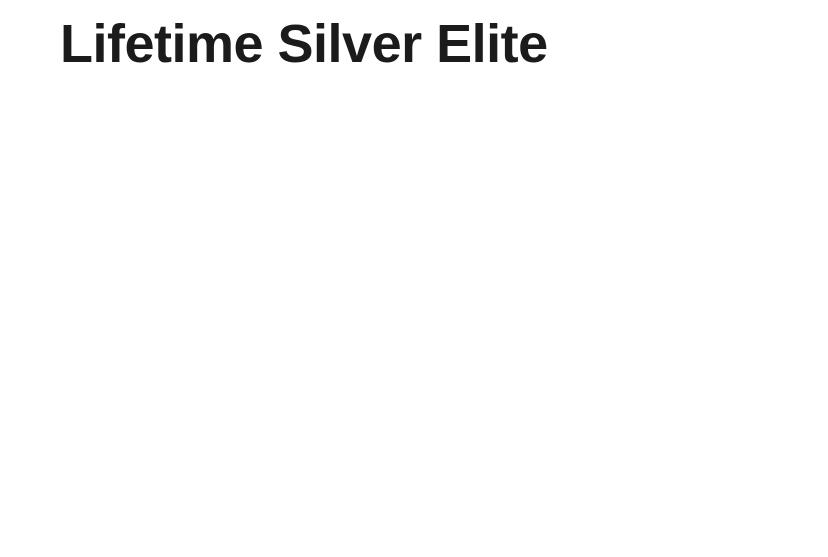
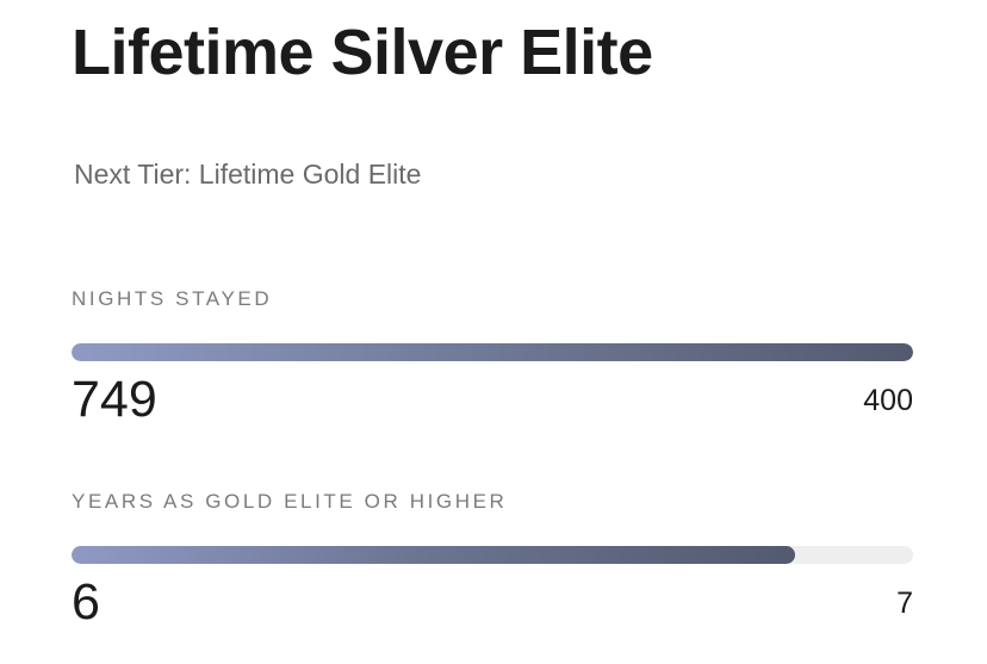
  Lifetime Silver Elite
+ Next Tier: Lifetime Gold Elite
+ NIGHTS STAYED
+ 749
+ 400
+ YEARS AS GOLD ELITE OR HIGHER
+ 6
+ 7
